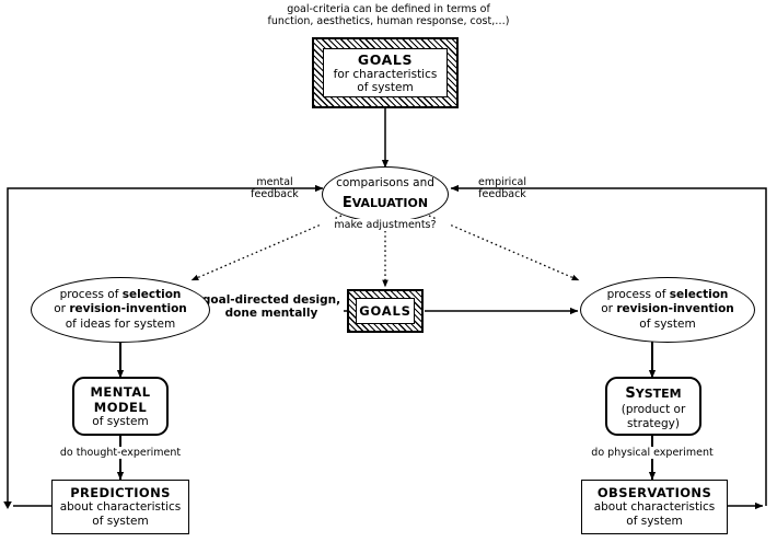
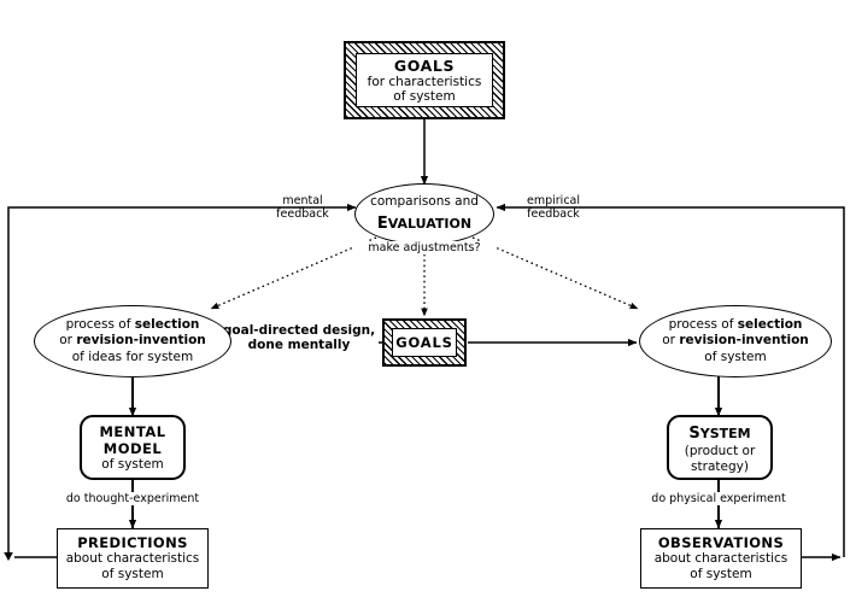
- goal-criteria can be defined in terms of
- function, aesthetics, human response, cost,…)
  GOALS
  for characteristics
  of system
  comparisons and
  EVALUATION
  mental
  feedback
  empirical
  feedback
  make adjustments?
  GOALS
  oal-directed design,
  done mentally
  process of selection
  or revision-invention
  of ideas for system
  process of selection
  or revision-invention
  of system
  MENTAL
  MODEL
  of system
  SYSTEM
  (product or
  strategy)
  do thought-experiment
  do physical experiment
  PREDICTIONS
  about characteristics
  of system
  OBSERVATIONS
  about characteristics
  of system
